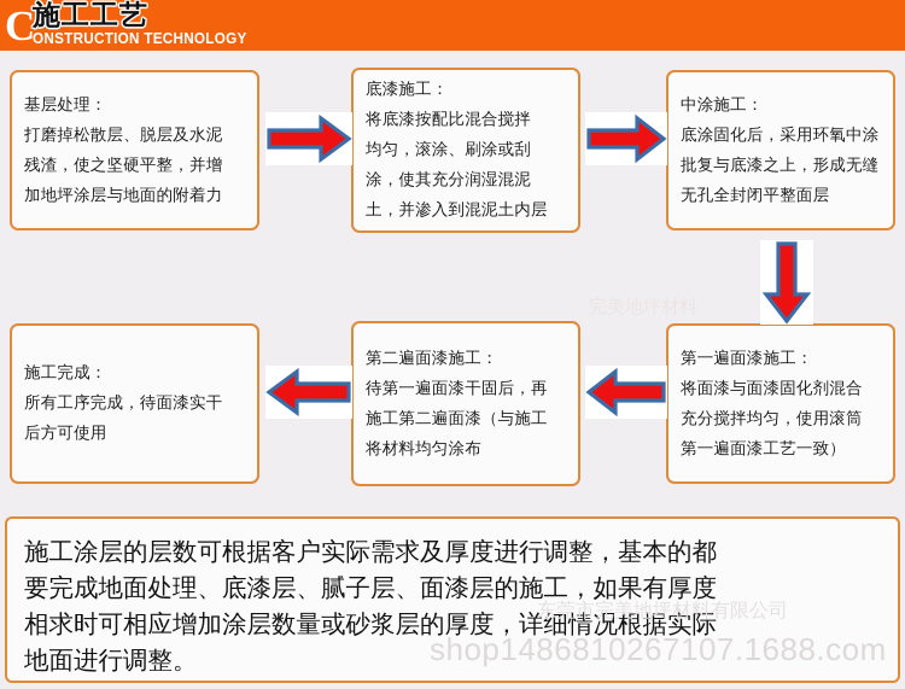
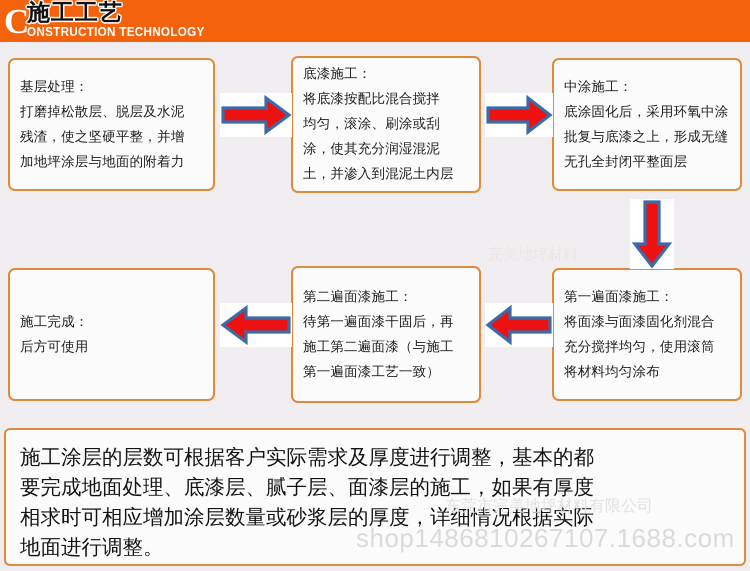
  C
  施工工艺
  ONSTRUCTION TECHNOLOGY
  基层处理：
  打磨掉松散层、脱层及水泥
  残渣，使之坚硬平整，并增
  加地坪涂层与地面的附着力
  底漆施工：
  将底漆按配比混合搅拌
  均匀，滚涂、刷涂或刮
  涂，使其充分润湿混泥
  土，并渗入到混泥土内层
  中涂施工：
  底涂固化后，采用环氧中涂
  批复与底漆之上，形成无缝
  无孔全封闭平整面层
  第一遍面漆施工：
  将面漆与面漆固化剂混合
  充分搅拌均匀，使用滚筒
- 第一遍面漆工艺一致）
+ 将材料均匀涂布
  第二遍面漆施工：
  待第一遍面漆干固后，再
  施工第二遍面漆（与施工
- 将材料均匀涂布
+ 第一遍面漆工艺一致）
  施工完成：
- 所有工序完成，待面漆实干
  后方可使用
  施工涂层的层数可根据客户实际需求及厚度进行调整，基本的都
  要完成地面处理、底漆层、腻子层、面漆层的施工，如果有厚度
  相求时可相应增加涂层数量或砂浆层的厚度，详细情况根据实际
  地面进行调整。
  东莞市完美地坪材料有限公司
  shop1486810267107.1688.com
